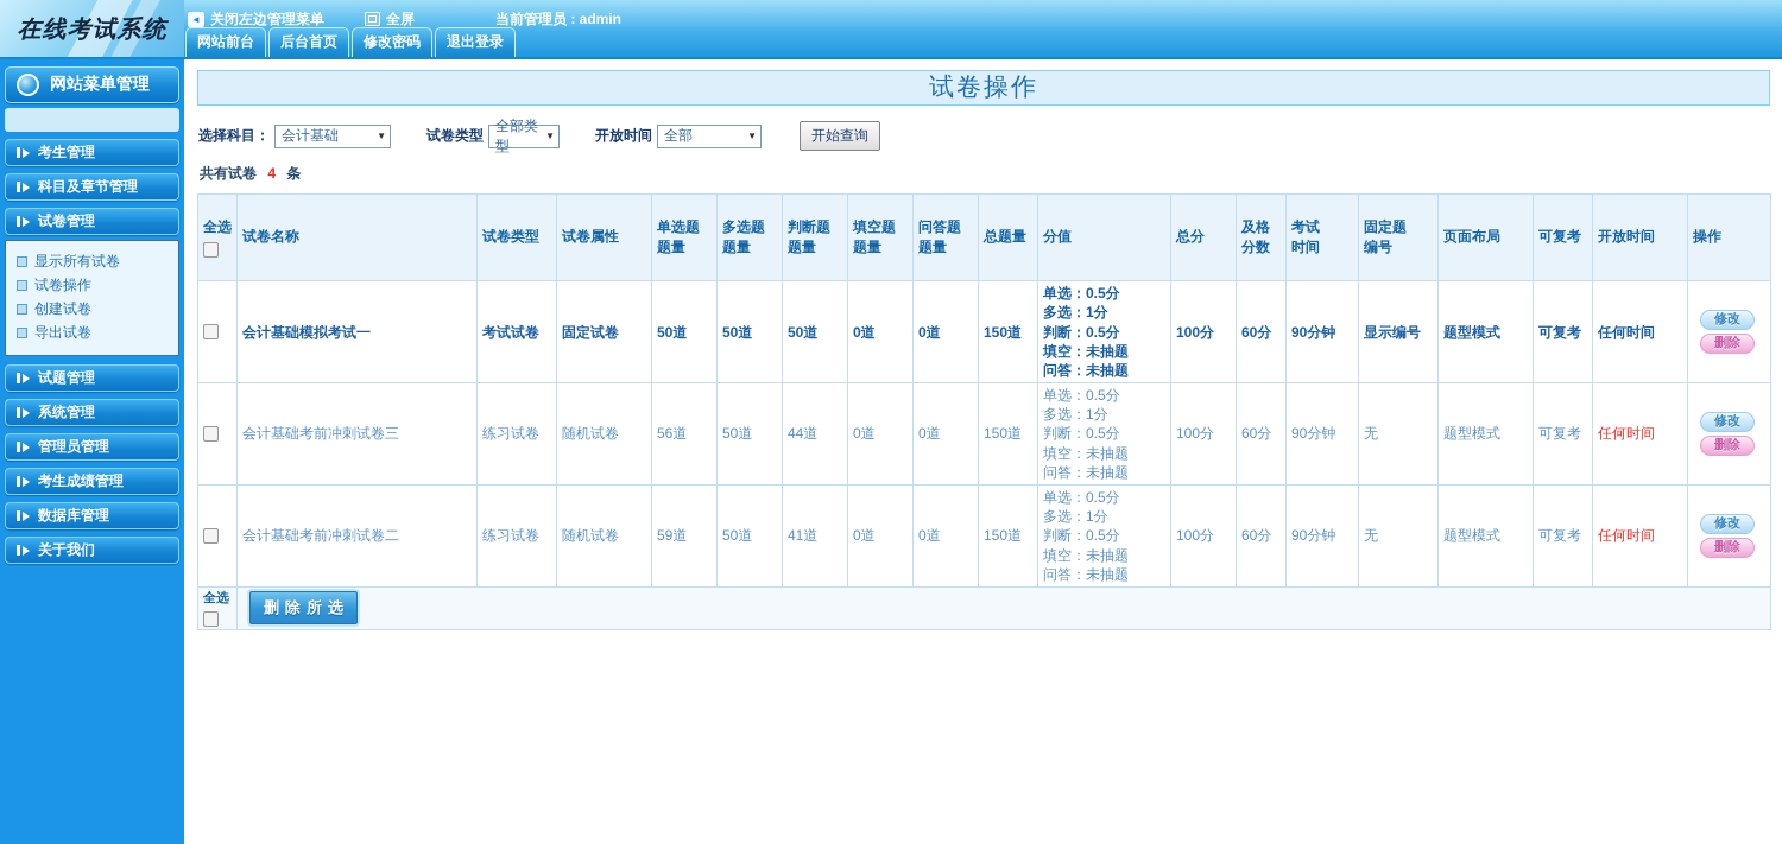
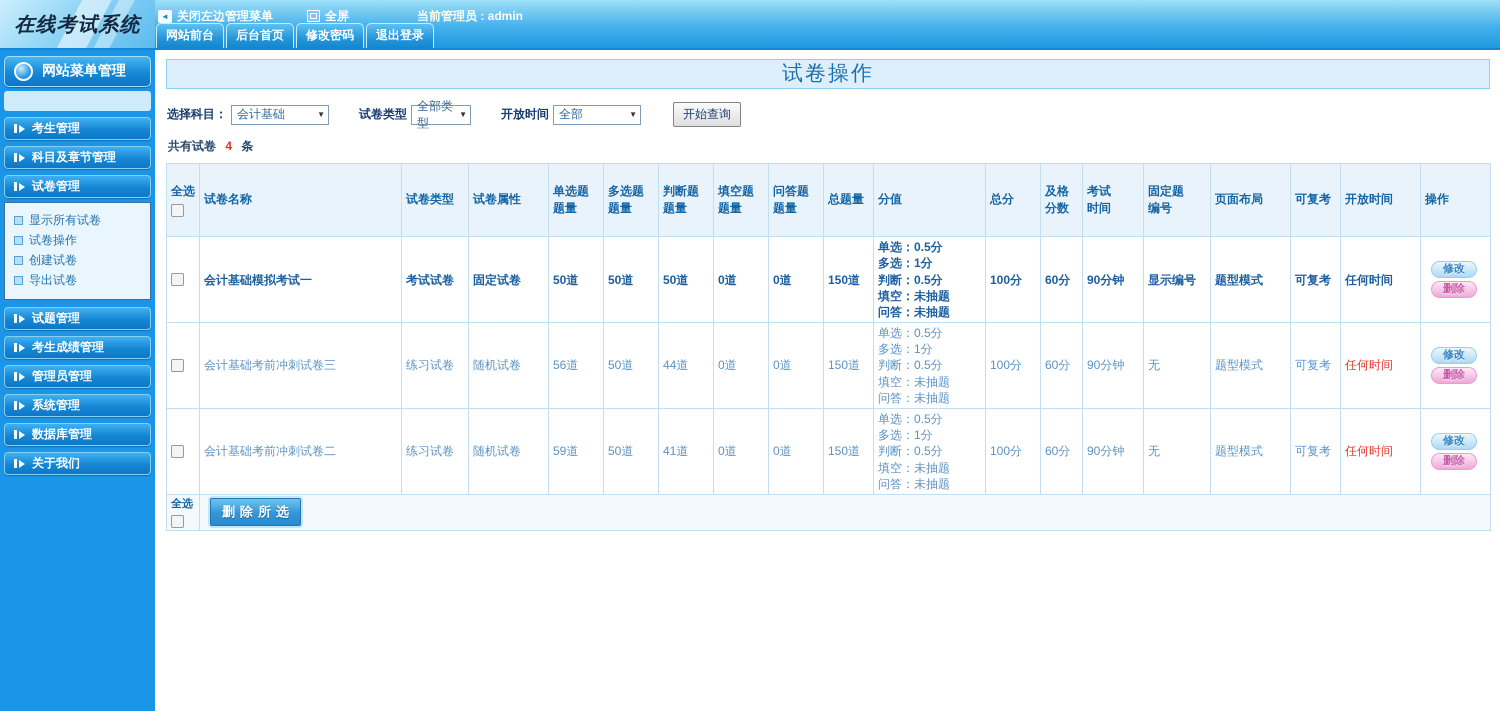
  在线考试系统
  ◄
  关闭左边管理菜单
  全屏
  当前管理员 : admin
  网站前台
  后台首页
  修改密码
  退出登录
  网站菜单管理
  考生管理
  科目及章节管理
  试卷管理
  显示所有试卷
  试卷操作
  创建试卷
  导出试卷
  试题管理
- 系统管理
+ 考生成绩管理
  管理员管理
- 考生成绩管理
+ 系统管理
  数据库管理
  关于我们
  试卷操作
  选择科目：
  会计基础
  ▼
  试卷类型
  全部类型
  ▼
  开放时间
  全部
  ▼
  开始查询
  共有试卷 4 条
  全选	试卷名称	试卷类型	试卷属性	单选题 题量	多选题 题量	判断题 题量	填空题 题量	问答题 题量	总题量	分值	总分	及格 分数	考试 时间	固定题 编号	页面布局	可复考	开放时间	操作
  	会计基础模拟考试一	考试试卷	固定试卷	50道	50道	50道	0道	0道	150道	单选：0.5分 多选：1分 判断：0.5分 填空：未抽题 问答：未抽题	100分	60分	90分钟	显示编号	题型模式	可复考	任何时间	修改 删除
  	会计基础考前冲刺试卷三	练习试卷	随机试卷	56道	50道	44道	0道	0道	150道	单选：0.5分 多选：1分 判断：0.5分 填空：未抽题 问答：未抽题	100分	60分	90分钟	无	题型模式	可复考	任何时间	修改 删除
  	会计基础考前冲刺试卷二	练习试卷	随机试卷	59道	50道	41道	0道	0道	150道	单选：0.5分 多选：1分 判断：0.5分 填空：未抽题 问答：未抽题	100分	60分	90分钟	无	题型模式	可复考	任何时间	修改 删除
  全选	删除所选
